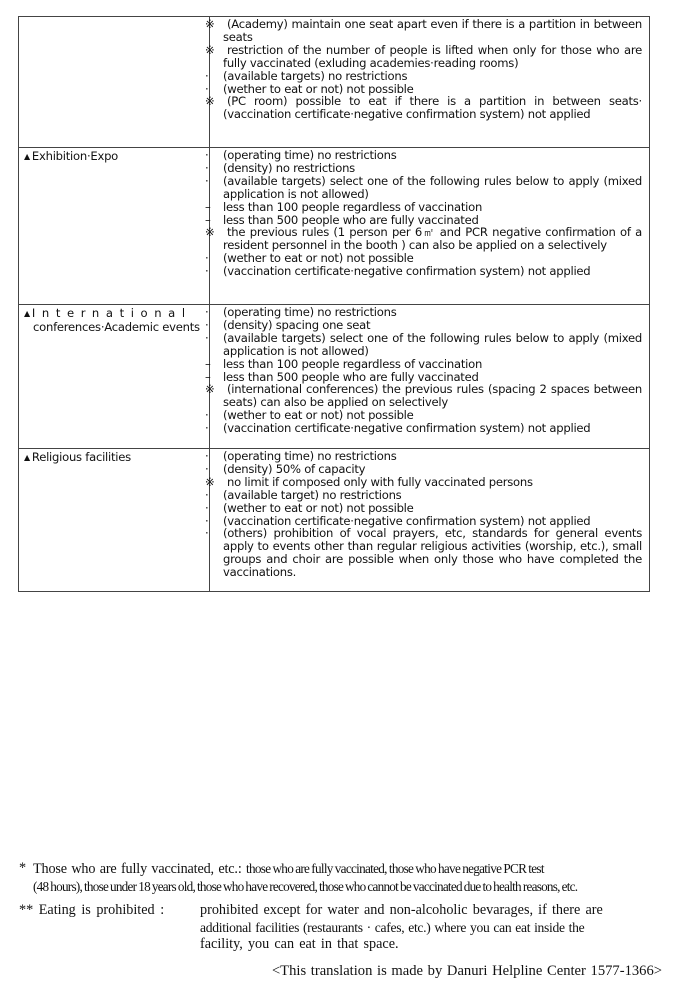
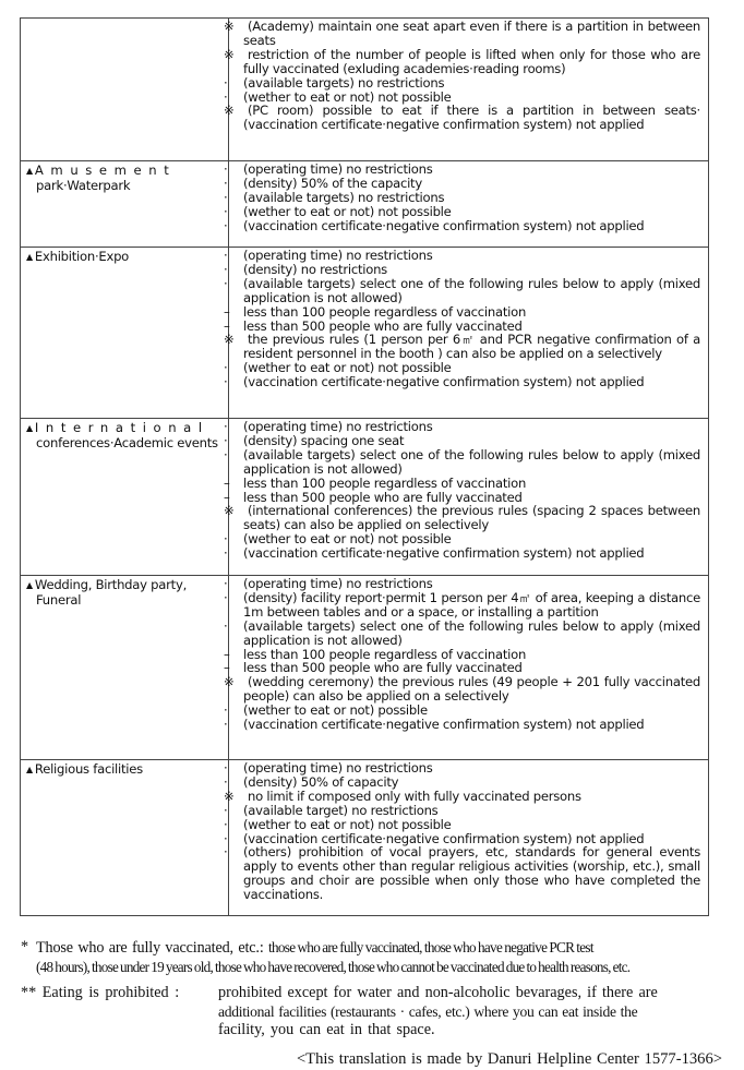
  	※ (Academy) maintain one seat apart even if there is a partition in between seats※ restriction of the number of people is lifted when only for those who are fully vaccinated (exluding academies·reading rooms)· (available targets) no restrictions· (wether to eat or not) not possible※ (PC room) possible to eat if there is a partition in between seats· (vaccination certificate·negative confirmation system) not applied
+ ▲ Amusementpark·Waterpark	· (operating time) no restrictions· (density) 50% of the capacity· (available targets) no restrictions· (wether to eat or not) not possible· (vaccination certificate·negative confirmation system) not applied
  ▲ Exhibition·Expo	· (operating time) no restrictions· (density) no restrictions· (available targets) select one of the following rules below to apply (mixed application is not allowed)– less than 100 people regardless of vaccination– less than 500 people who are fully vaccinated※ the previous rules (1 person per 6㎡ and PCR negative confirmation of a resident personnel in the booth ) can also be applied on a selectively· (wether to eat or not) not possible· (vaccination certificate·negative confirmation system) not applied
  ▲ Internationalconferences·Academic events	· (operating time) no restrictions· (density) spacing one seat· (available targets) select one of the following rules below to apply (mixed application is not allowed)– less than 100 people regardless of vaccination– less than 500 people who are fully vaccinated※ (international conferences) the previous rules (spacing 2 spaces between seats) can also be applied on selectively· (wether to eat or not) not possible· (vaccination certificate·negative confirmation system) not applied
+ ▲ Wedding, Birthday party,Funeral	· (operating time) no restrictions· (density) facility report·permit 1 person per 4㎡ of area, keeping a distance 1m between tables and or a space, or installing a partition· (available targets) select one of the following rules below to apply (mixed application is not allowed)– less than 100 people regardless of vaccination– less than 500 people who are fully vaccinated※ (wedding ceremony) the previous rules (49 people + 201 fully vaccinated people) can also be applied on a selectively· (wether to eat or not) possible· (vaccination certificate·negative confirmation system) not applied
  ▲ Religious facilities	· (operating time) no restrictions· (density) 50% of capacity※ no limit if composed only with fully vaccinated persons· (available target) no restrictions· (wether to eat or not) not possible· (vaccination certificate·negative confirmation system) not applied· (others) prohibition of vocal prayers, etc, standards for general events apply to events other than regular religious activities (worship, etc.), small groups and choir are possible when only those who have completed the vaccinations.
  *
  Those who are fully vaccinated, etc.: those who are fully vaccinated, those who have negative PCR test
- (48 hours), those under 18 years old, those who have recovered, those who cannot be vaccinated due to health reasons, etc.
+ (48 hours), those under 19 years old, those who have recovered, those who cannot be vaccinated due to health reasons, etc.
  ** Eating is prohibited :
  prohibited except for water and non-alcoholic bevarages, if there are
  additional facilities (restaurants · cafes, etc.) where you can eat inside the
  facility, you can eat in that space.
  <This translation is made by Danuri Helpline Center 1577-1366>
